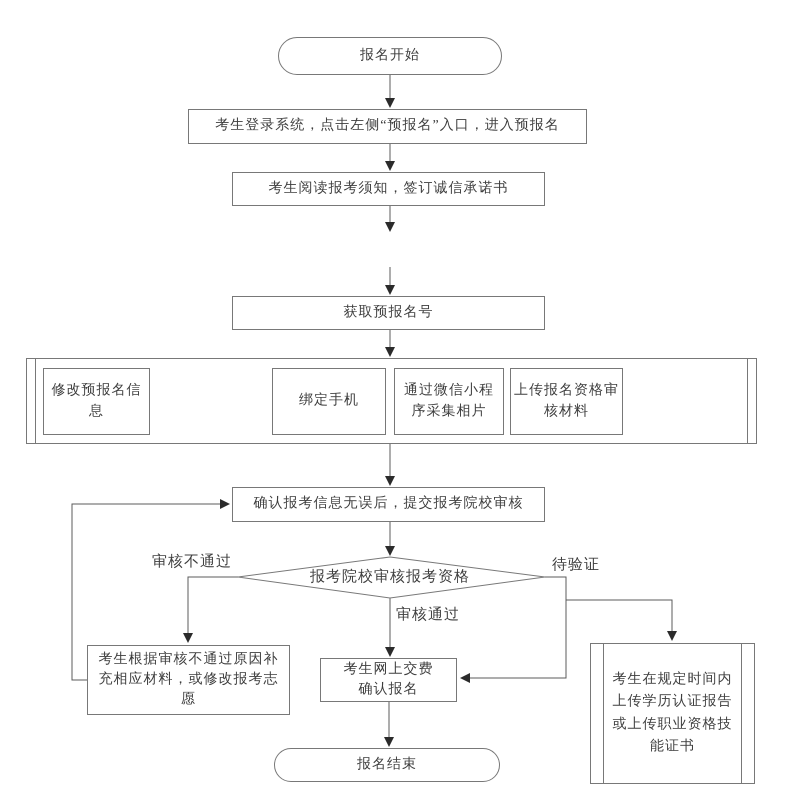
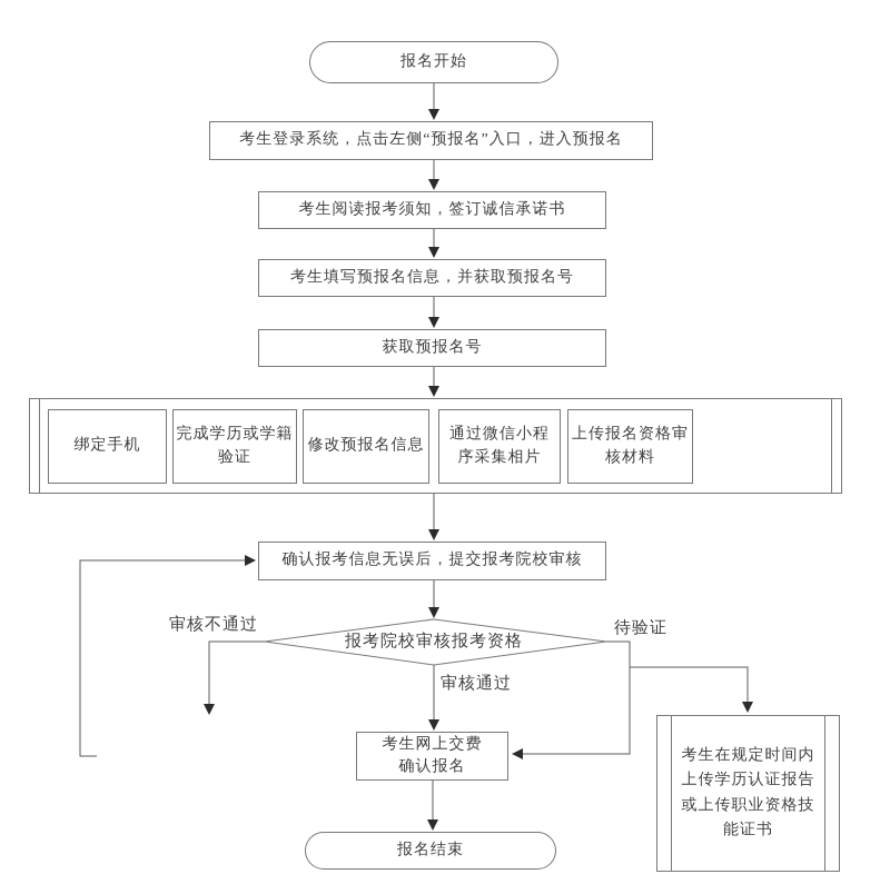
  报名开始
  考生登录系统，点击左侧“预报名”入口，进入预报名
  考生阅读报考须知，签订诚信承诺书
+ 考生填写预报名信息，并获取预报名号
  获取预报名号
- 修改预报名信息
+ 绑定手机
+ 完成学历或学籍验证
- 绑定手机
+ 修改预报名信息
  通过微信小程序采集相片
  上传报名资格审核材料
  确认报考信息无误后，提交报考院校审核
  报考院校审核报考资格
  审核不通过
  待验证
  审核通过
- 考生根据审核不通过原因补充相应材料，或修改报考志愿
  考生网上交费
  确认报名
  考生在规定时间内上传学历认证报告或上传职业资格技能证书
  报名结束
